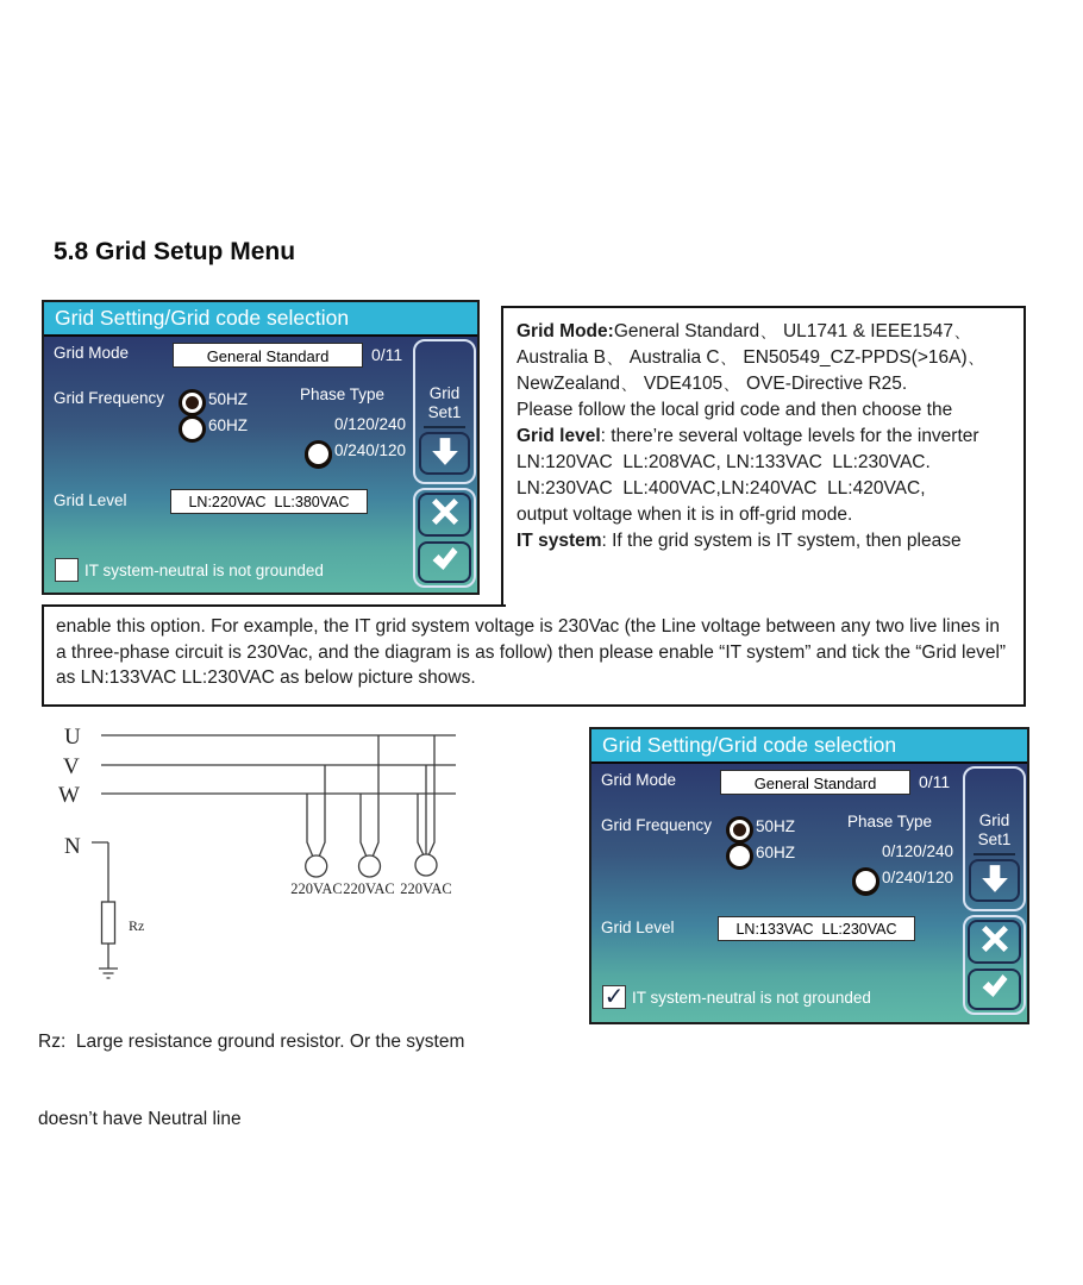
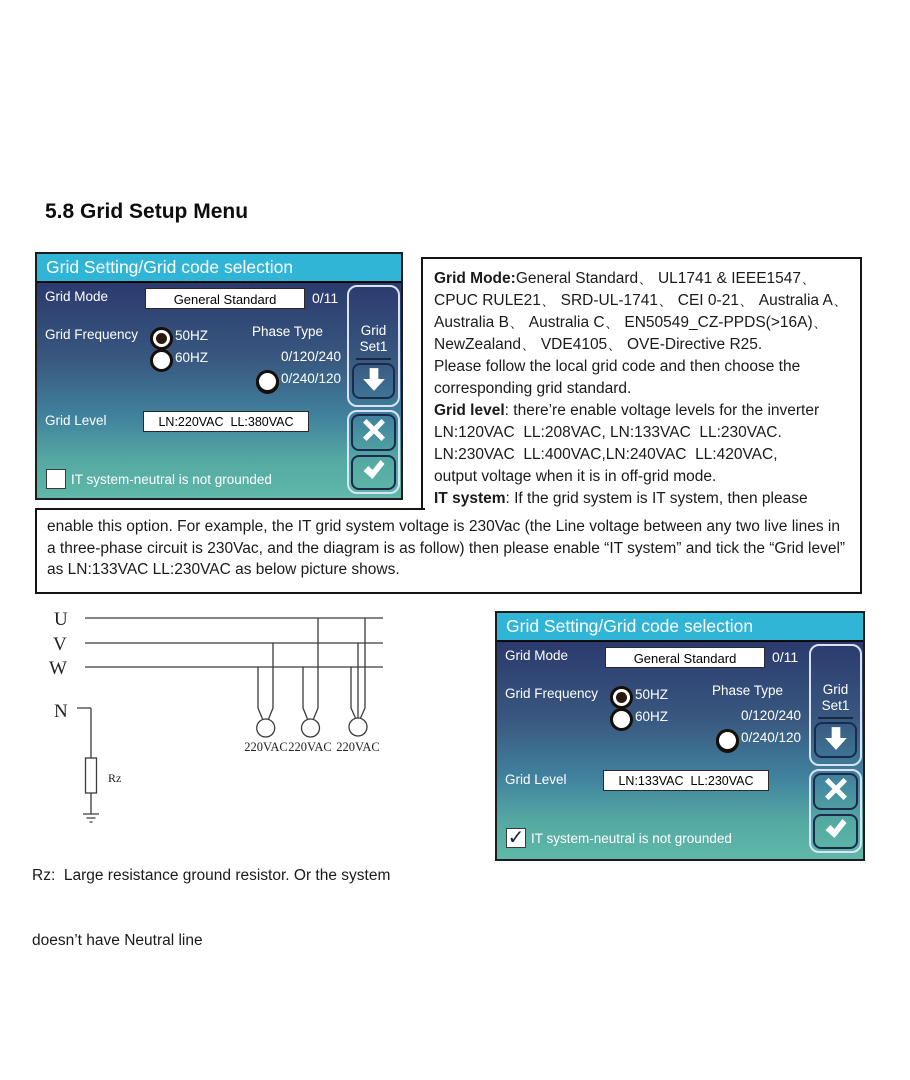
  5.8 Grid Setup Menu
  Grid Setting/Grid code selection
  Grid Mode
  General Standard
  0/11
  Grid Frequency
  50HZ
  60HZ
  Phase Type
  0/120/240
  0/240/120
  Grid Level
  LN:220VAC LL:380VAC
  IT system-neutral is not grounded
  Grid
  Set1
  Grid Mode:General Standard、 UL1741 & IEEE1547、
+ CPUC RULE21、 SRD-UL-1741、 CEI 0-21、 Australia A、
  Australia B、 Australia C、 EN50549_CZ-PPDS(>16A)、
  NewZealand、 VDE4105、 OVE-Directive R25.
  Please follow the local grid code and then choose the
+ corresponding grid standard.
- Grid level: there’re several voltage levels for the inverter
+ Grid level: there’re enable voltage levels for the inverter
  LN:120VAC LL:208VAC, LN:133VAC LL:230VAC.
  LN:230VAC LL:400VAC,LN:240VAC LL:420VAC,
  output voltage when it is in off-grid mode.
  IT system: If the grid system is IT system, then please
  enable this option. For example, the IT grid system voltage is 230Vac (the Line voltage between any two live lines in a three-phase circuit is 230Vac, and the diagram is as follow) then please enable “IT system” and tick the “Grid level” as LN:133VAC LL:230VAC as below picture shows.
  U
  V
  W
  N
  Rz
  220VAC
  220VAC
  220VAC
  Rz: Large resistance ground resistor. Or the system
  doesn’t have Neutral line
  Grid Setting/Grid code selection
  Grid Mode
  General Standard
  0/11
  Grid Frequency
  50HZ
  60HZ
  Phase Type
  0/120/240
  0/240/120
  Grid Level
  LN:133VAC LL:230VAC
  ✓
  IT system-neutral is not grounded
  Grid
  Set1
